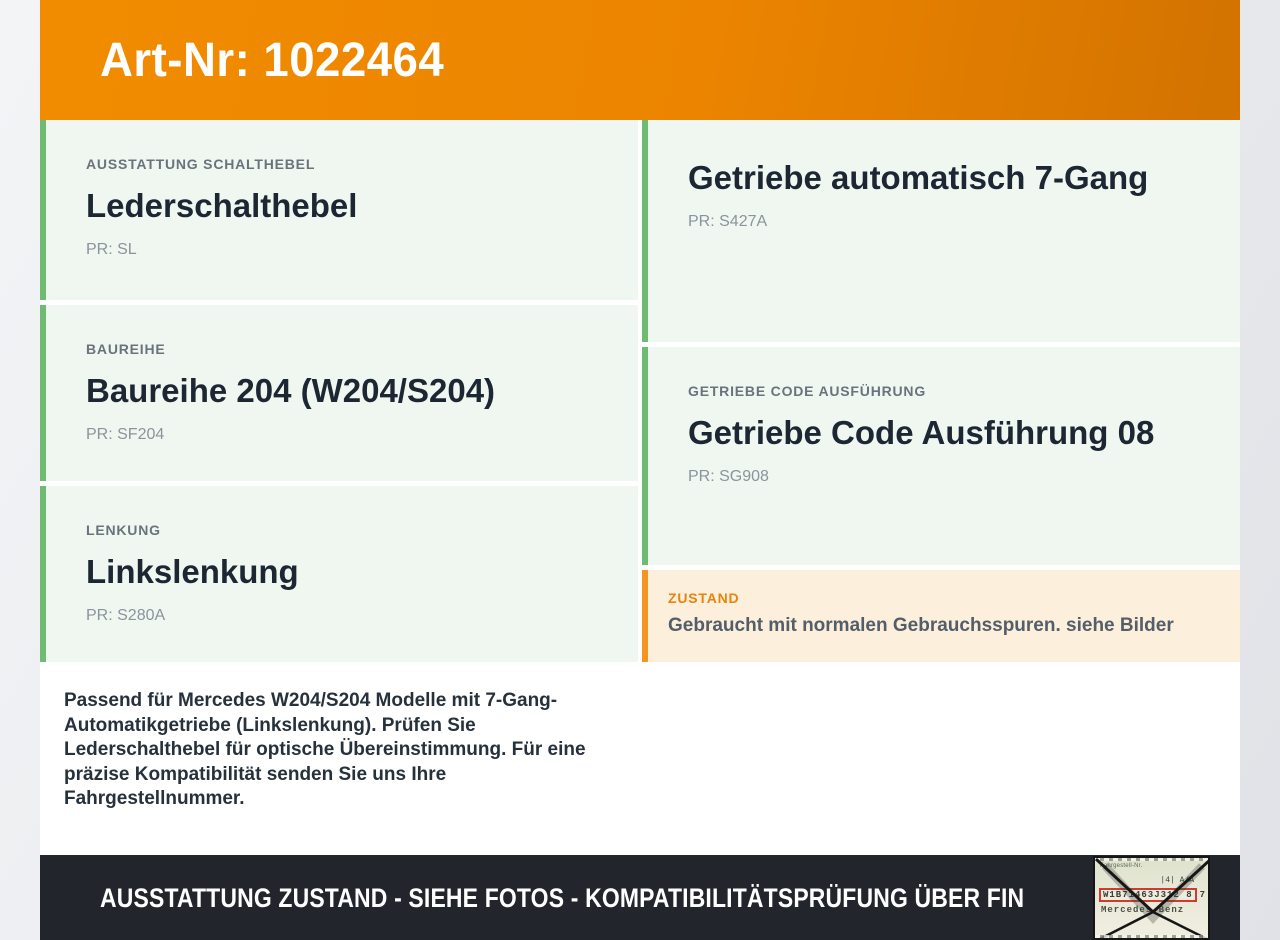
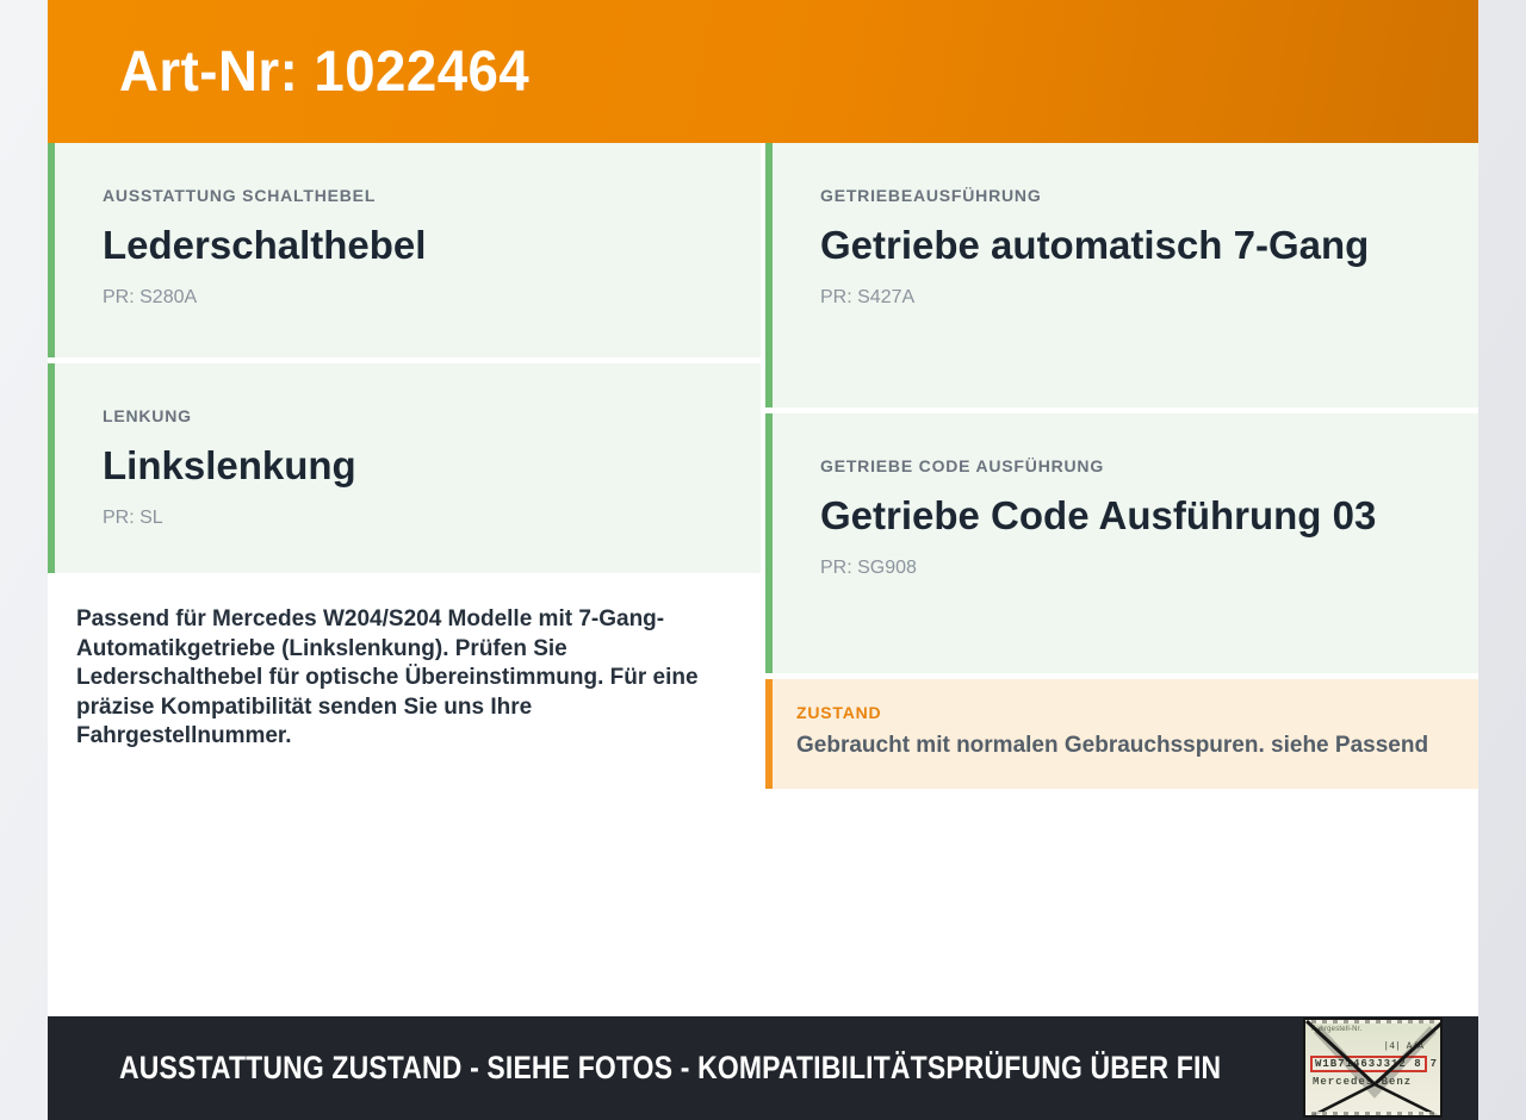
  Art-Nr: 1022464
  AUSSTATTUNG SCHALTHEBEL
  Lederschalthebel
- PR: SL
+ PR: S280A
- BAUREIHE
- Baureihe 204 (W204/S204)
- PR: SF204
  LENKUNG
  Linkslenkung
- PR: S280A
+ PR: SL
  Passend für Mercedes W204/S204 Modelle mit 7-Gang-Automatikgetriebe (Linkslenkung). Prüfen Sie Lederschalthebel für optische Übereinstimmung. Für eine präzise Kompatibilität senden Sie uns Ihre Fahrgestellnummer.
+ GETRIEBEAUSFÜHRUNG
  Getriebe automatisch 7-Gang
  PR: S427A
  GETRIEBE CODE AUSFÜHRUNG
- Getriebe Code Ausführung 08
+ Getriebe Code Ausführung 03
  PR: SG908
  ZUSTAND
- Gebraucht mit normalen Gebrauchsspuren. siehe Bilder
+ Gebraucht mit normalen Gebrauchsspuren. siehe Passend
  AUSSTATTUNG ZUSTAND - SIEHE FOTOS - KOMPATIBILITÄTSPRÜFUNG ÜBER FIN
  |4| AA
  W1B71463J32 8
  7
  MercedeBenz
